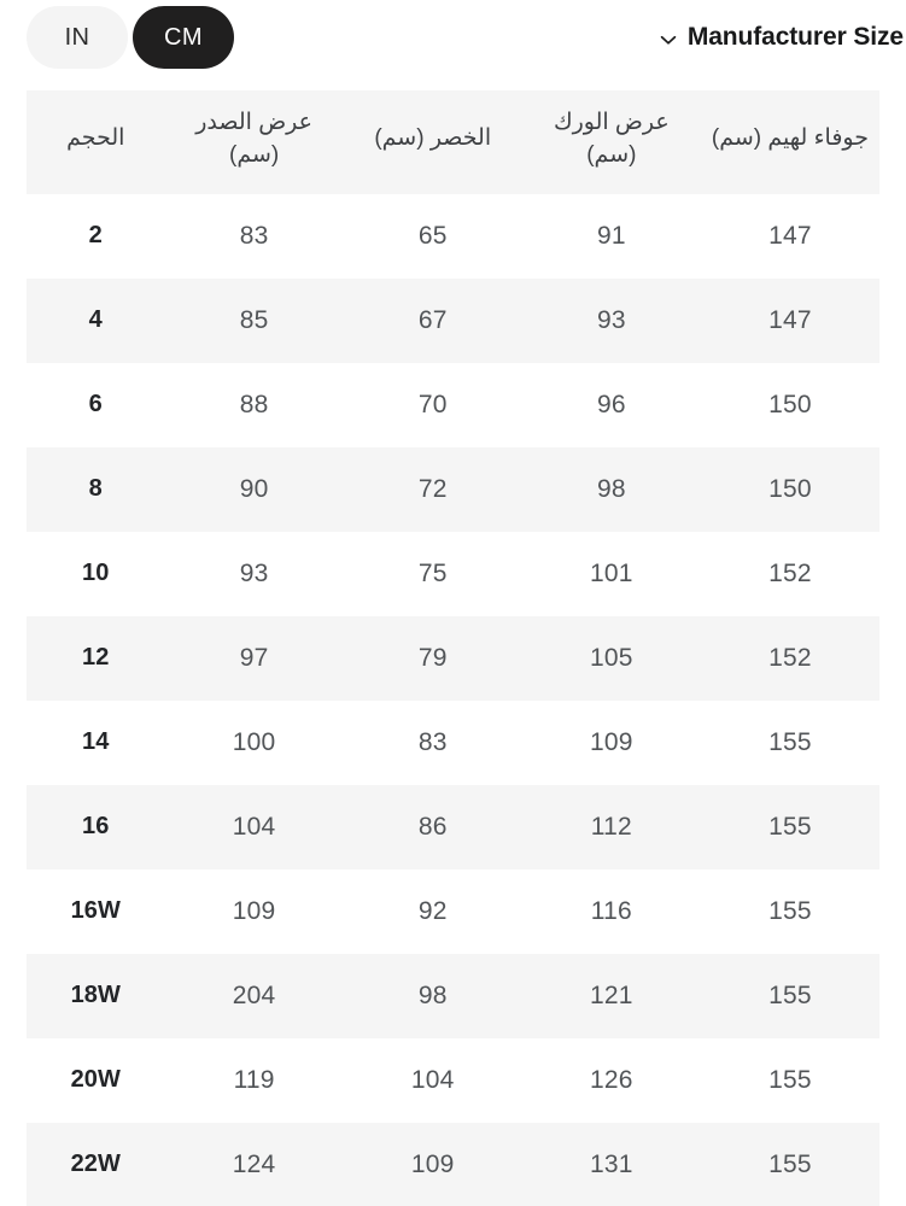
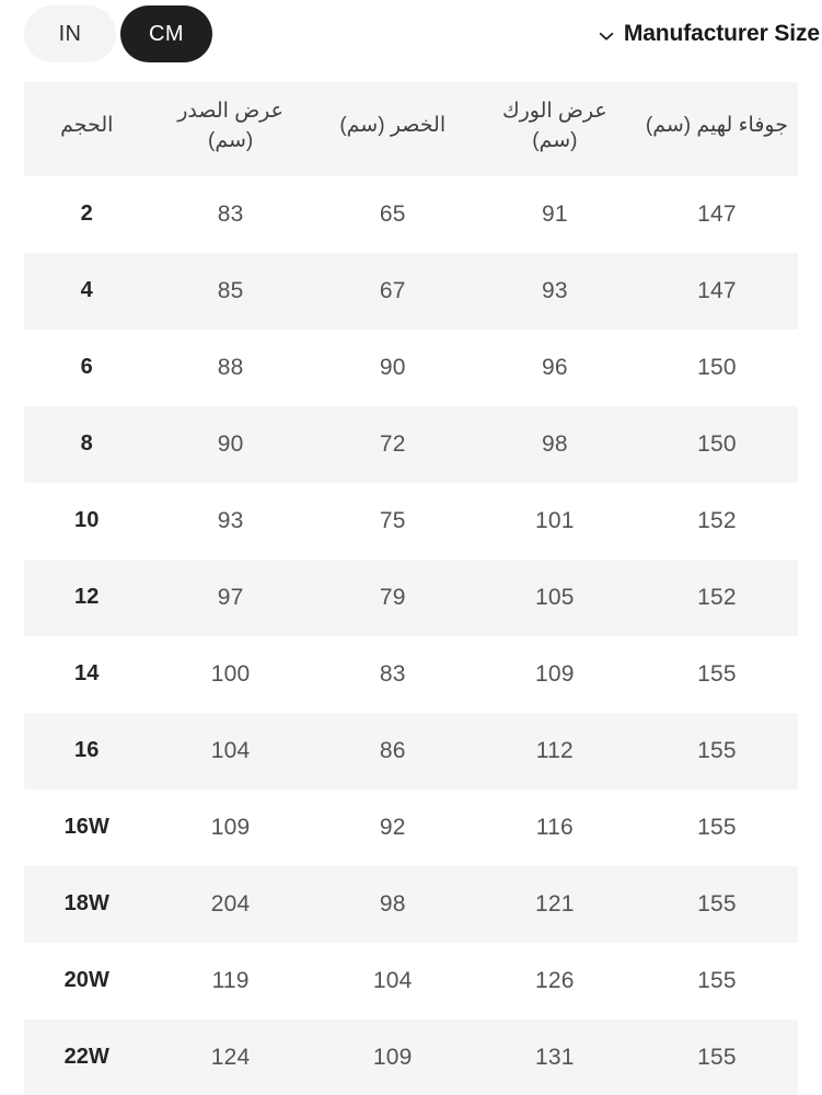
  IN
  CM
  Manufacturer Size
  جوفاء لهيم (سم)	عرض الورك (سم)	الخصر (سم)	عرض الصدر (سم)	الحجم
  147	91	65	83	2
  147	93	67	85	4
- 150	96	70	88	6
+ 150	96	90	88	6
  150	98	72	90	8
  152	101	75	93	10
  152	105	79	97	12
  155	109	83	100	14
  155	112	86	104	16
  155	116	92	109	16W
  155	121	98	204	18W
  155	126	104	119	20W
  155	131	109	124	22W
